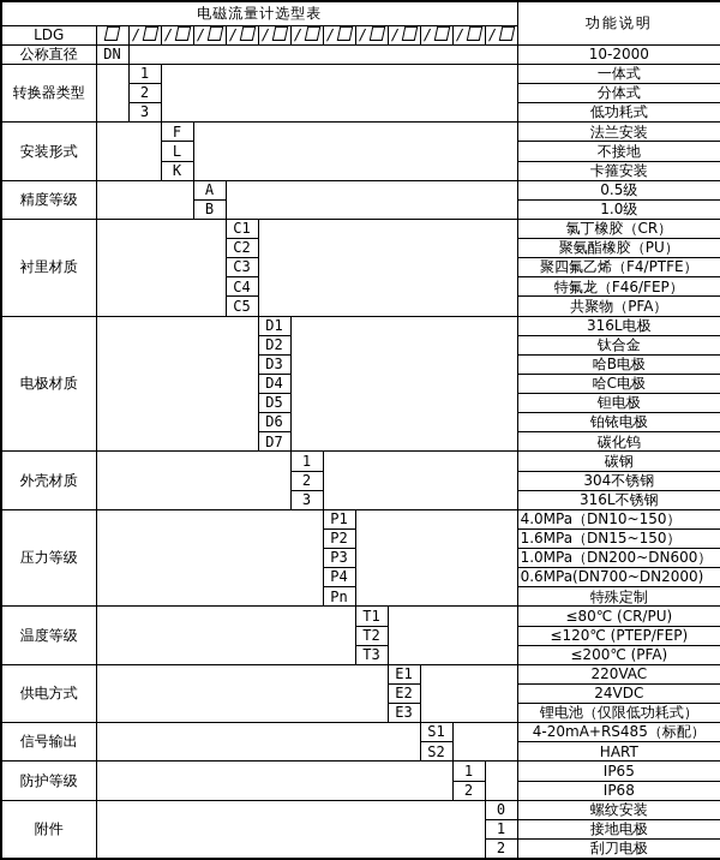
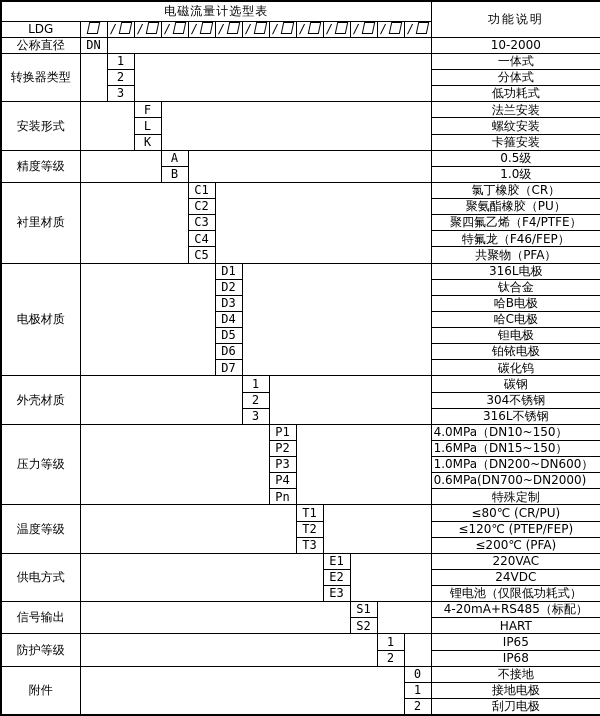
  电磁流量计选型表	功能说明
  LDG		/	/	/	/	/	/	/	/	/	/	/	/
  公称直径	DN		10-2000
  转换器类型		1		一体式
  2	分体式
  3	低功耗式
  安装形式		F		法兰安装
- L	不接地
+ L	螺纹安装
  K	卡箍安装
  精度等级		A		0.5级
  B	1.0级
  衬里材质		C1		氯丁橡胶（CR）
  C2	聚氨酯橡胶（PU）
  C3	聚四氟乙烯（F4/PTFE）
  C4	特氟龙（F46/FEP）
  C5	共聚物（PFA）
  电极材质		D1		316L电极
  D2	钛合金
  D3	哈B电极
  D4	哈C电极
  D5	钽电极
  D6	铂铱电极
  D7	碳化钨
  外壳材质		1		碳钢
  2	304不锈钢
  3	316L不锈钢
  压力等级		P1		4.0MPa（DN10~150）
  P2	1.6MPa（DN15~150）
  P3	1.0MPa（DN200~DN600）
  P4	0.6MPa(DN700~DN2000)
  Pn	特殊定制
  温度等级		T1		≤80℃ (CR/PU)
  T2	≤120℃ (PTEP/FEP)
  T3	≤200℃ (PFA)
  供电方式		E1		220VAC
  E2	24VDC
  E3	锂电池（仅限低功耗式）
  信号输出		S1		4-20mA+RS485（标配）
  S2	HART
  防护等级		1		IP65
  2	IP68
- 附件		0	螺纹安装
+ 附件		0	不接地
  1	接地电极
  2	刮刀电极
